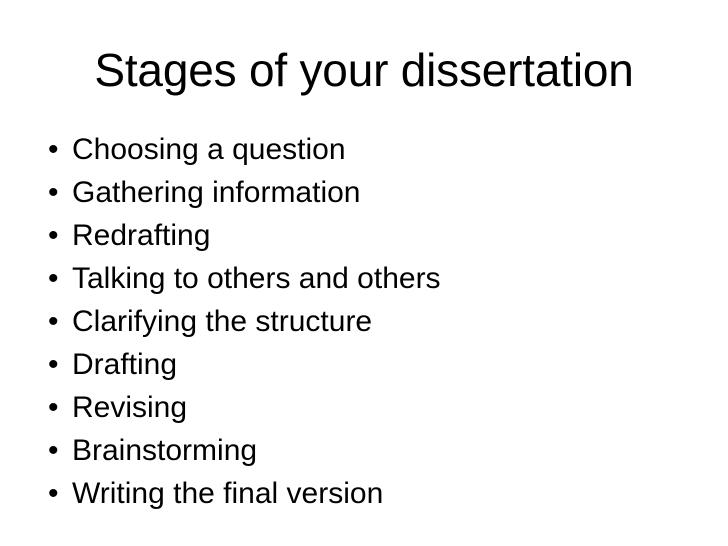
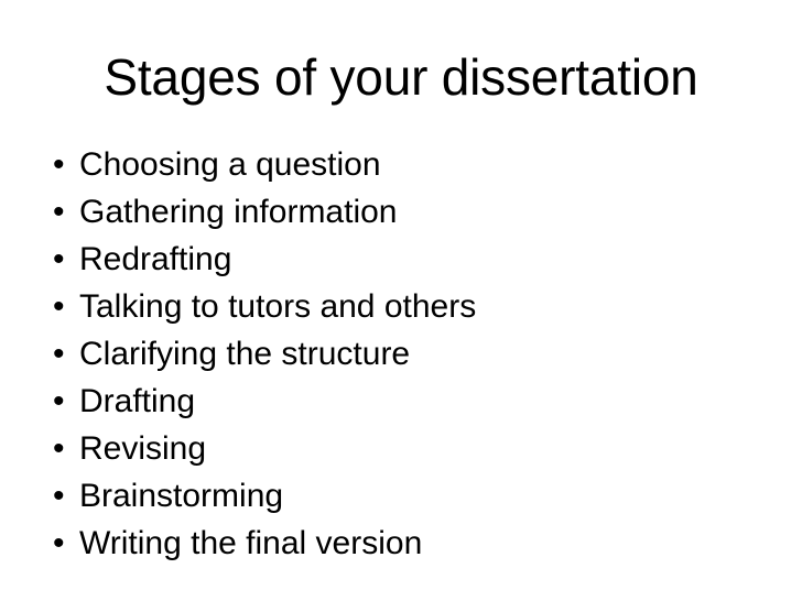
  Stages of your dissertation
  •
  Choosing a question
  •
  Gathering information
  •
  Redrafting
  •
- Talking to others and others
+ Talking to tutors and others
  •
  Clarifying the structure
  •
  Drafting
  •
  Revising
  •
  Brainstorming
  •
  Writing the final version
